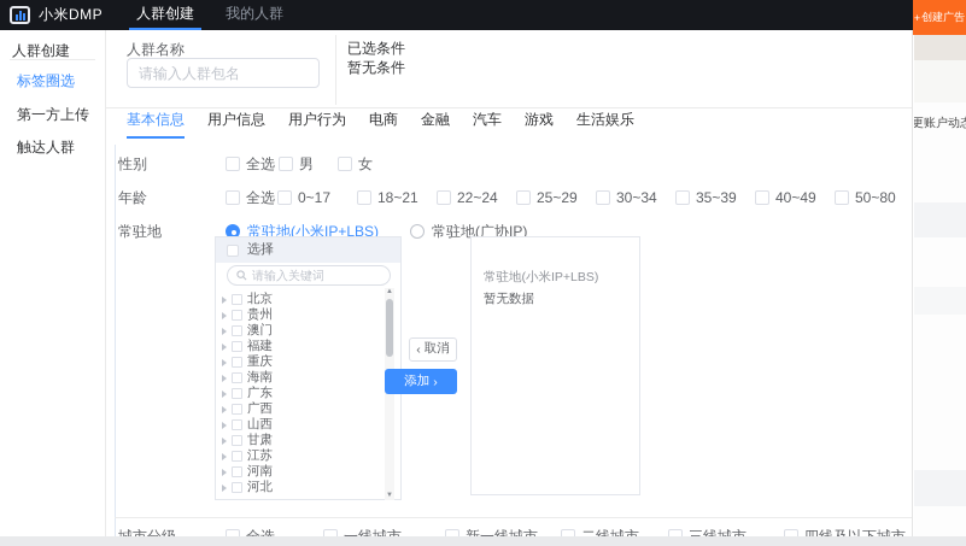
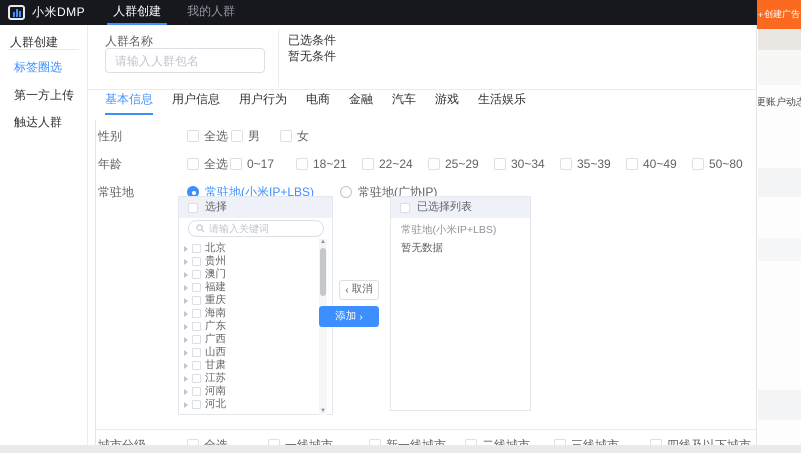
  小米DMP
  人群创建
  我的人群
  +
  创建广告
  更账户动
  人群创建
  标签圈选
  第一方上传
  触达人群
  人群名称
  请输入人群包名
  已选条件
  暂无条件
  基本信息
  用户信息
  用户行为
  电商
  金融
  汽车
  游戏
  生活娱乐
  性别
  全选
  男
  女
  年龄
  全选
  0~17
  18~21
  22~24
  25~29
  30~34
  35~39
  40~49
  50~80
  常驻地
  常驻地(小米IP+LBS)
  常驻地(广协IP)
  选择
  请输入关键词
  北京
  贵州
  澳门
  福建
  重庆
  海南
  广东
  广西
  山西
  甘肃
  江苏
  河南
  河北
  ‹
  取消
  添加
  ›
+ 已选择列表
  常驻地(小米IP+LBS)
  暂无数据
